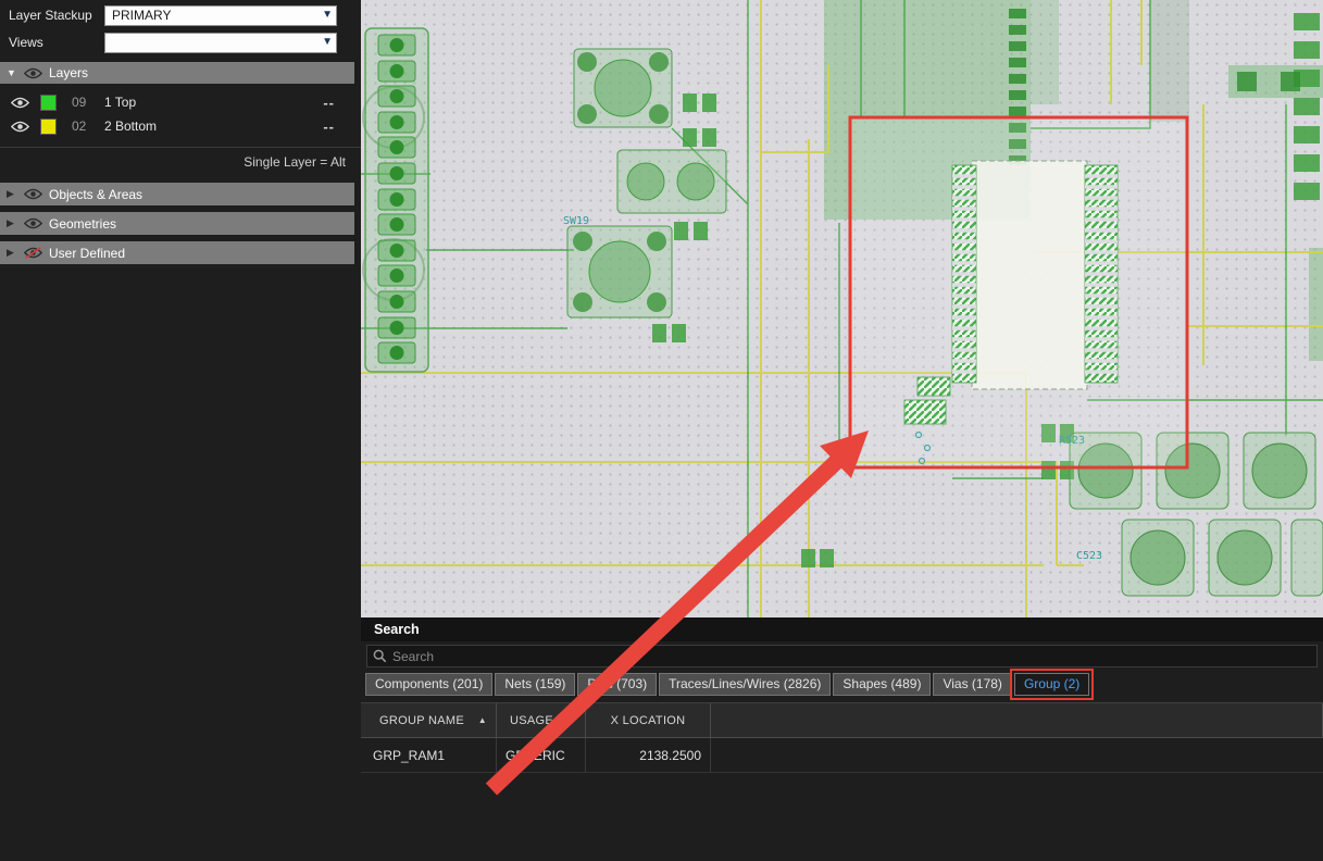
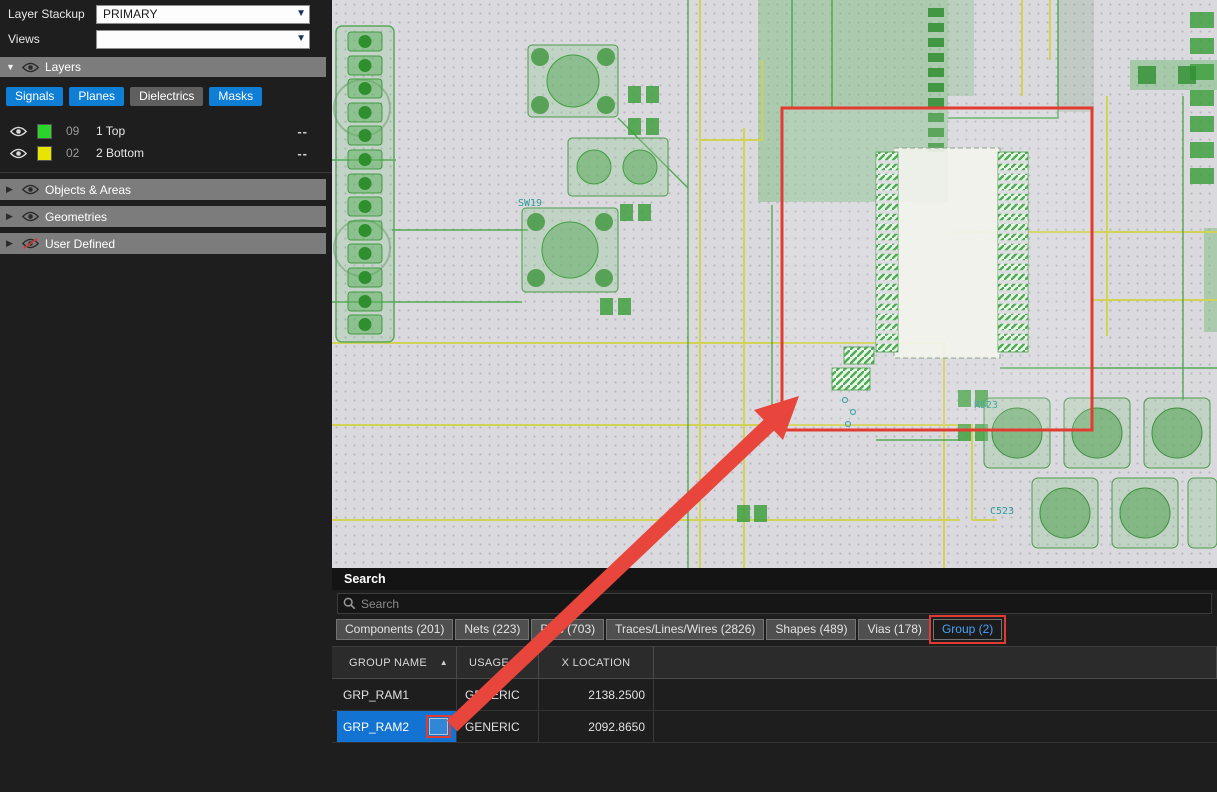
  Layer Stackup
  PRIMARY
  ▼
  Views
  ▼
  ▼
  Layers
+ Signals
+ Planes
+ Dielectrics
+ Masks
  09
  1 Top
  --
  02
  2 Bottom
  --
- Single Layer = Alt
  ▶
  Objects & Areas
  ▶
  Geometries
  ▶
  User Defined
  SW19
  R523
  C523
  Search
  Search
  Components (201)
- Nets (159)
+ Nets (223)
  Traces/Lines/Wires (2826)
  Shapes (489)
  Vias (178)
  Group (2)
  GROUP NAME
  ▲
  USAGE
  X LOCATION
  GRP_RAM1
  2138.2500
+ GRP_RAM2
+ GENERIC
+ 2092.8650
